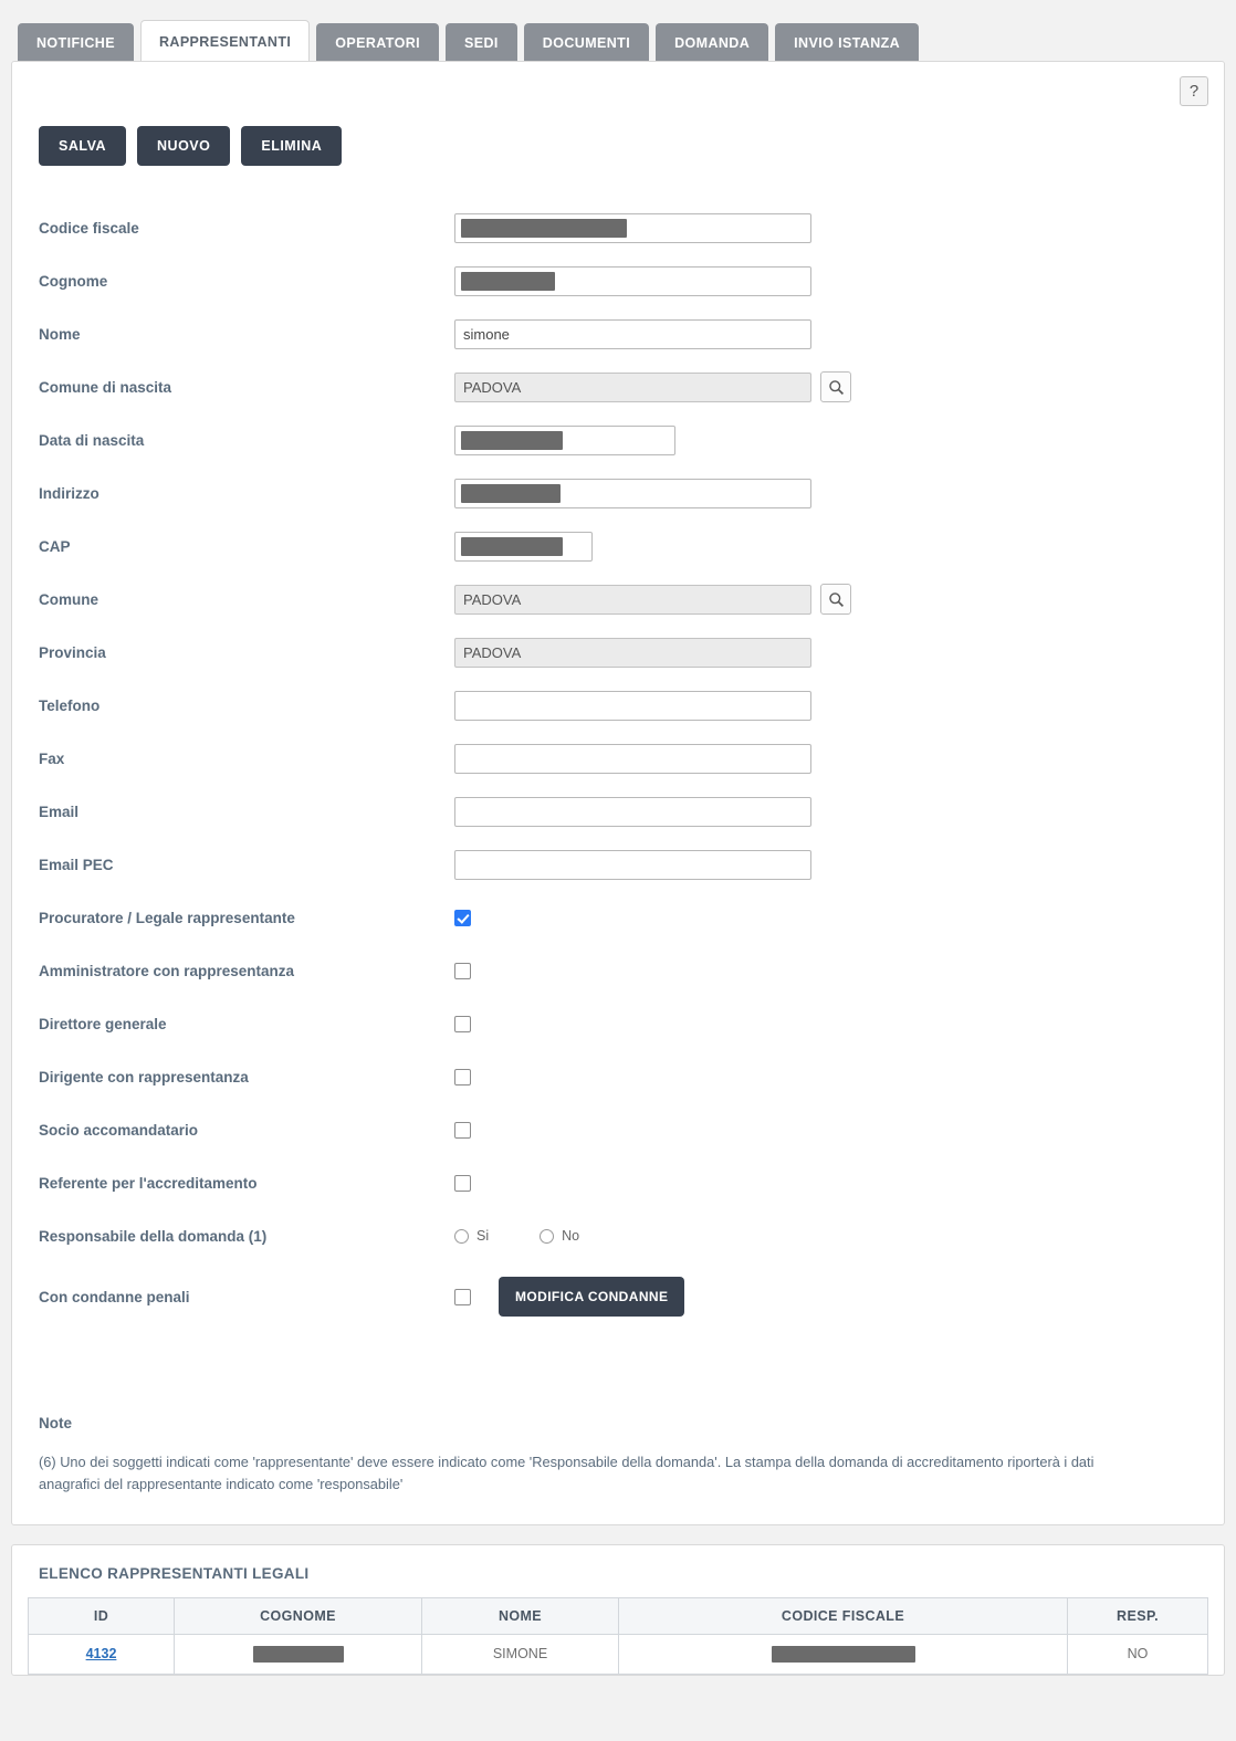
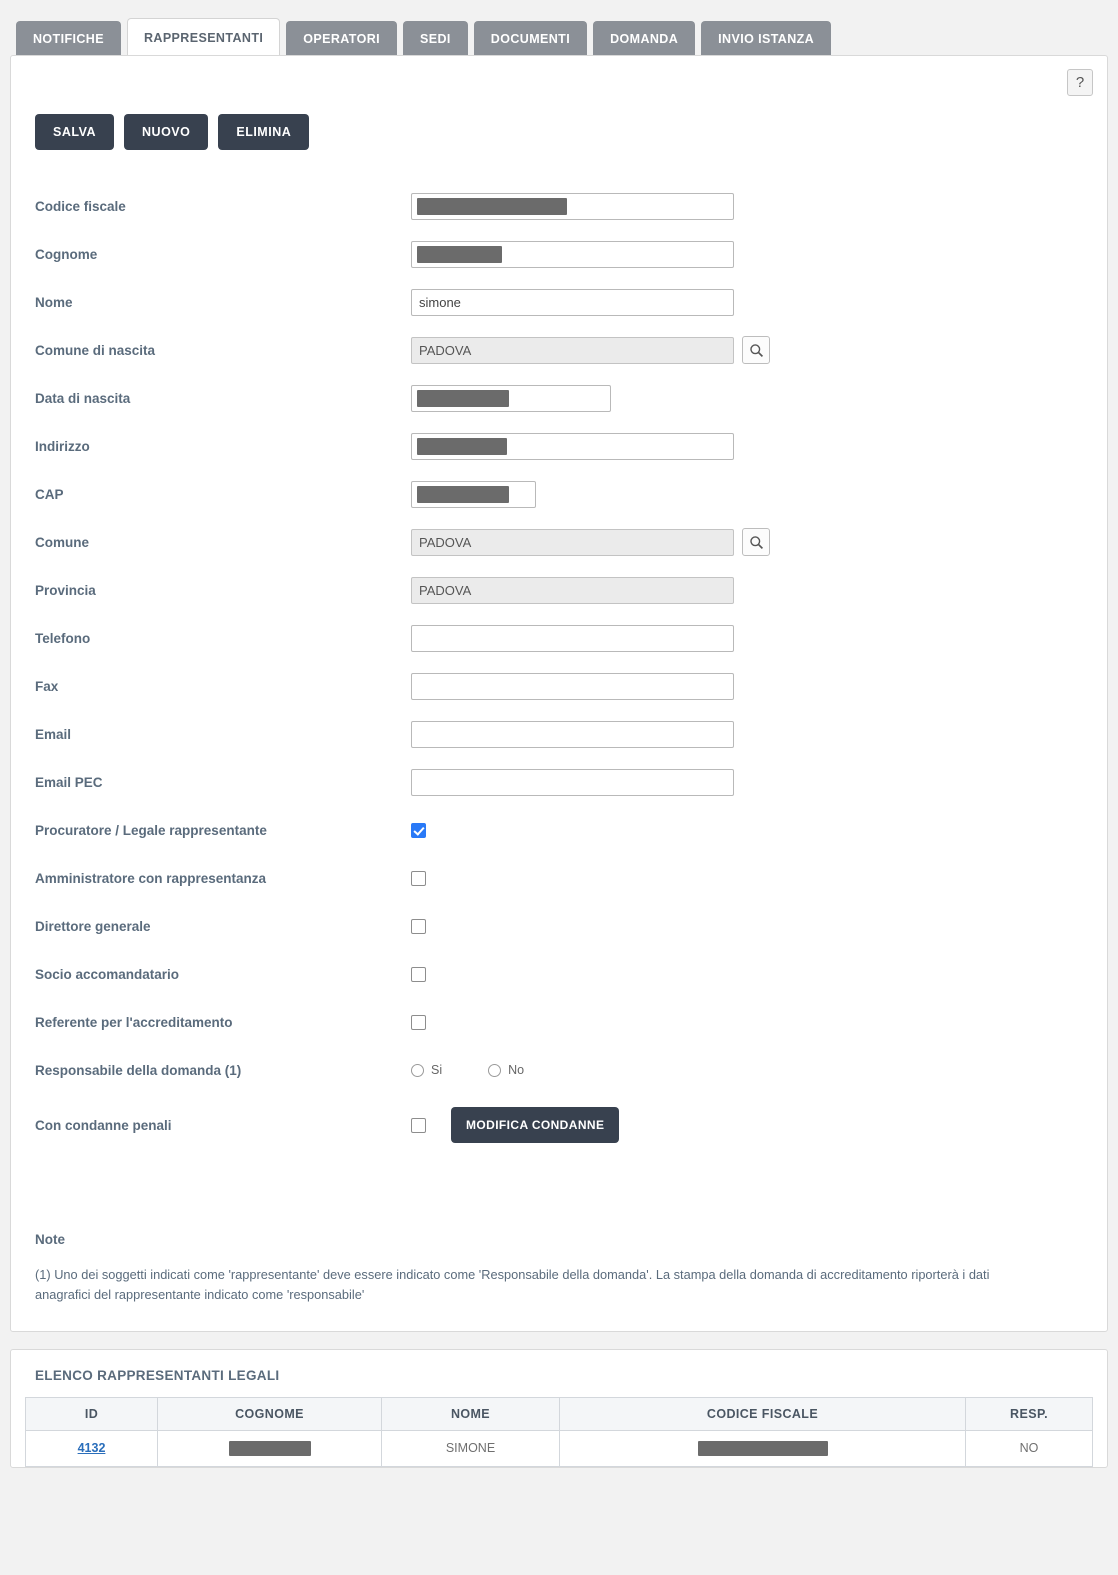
  NOTIFICHE
  RAPPRESENTANTI
  OPERATORI
  SEDI
  DOCUMENTI
  DOMANDA
  INVIO ISTANZA
  ?
  SALVA
  NUOVO
  ELIMINA
  Codice fiscale
  Cognome
  Nome
  simone
  Comune di nascita
  PADOVA
  Data di nascita
  Indirizzo
  CAP
  Comune
  PADOVA
  Provincia
  PADOVA
  Telefono
  Fax
  Email
  Email PEC
  Procuratore / Legale rappresentante
  Amministratore con rappresentanza
  Direttore generale
- Dirigente con rappresentanza
  Socio accomandatario
  Referente per l'accreditamento
  Responsabile della domanda (1)
  Si
  No
  Con condanne penali
  MODIFICA CONDANNE
  Note
- (6) Uno dei soggetti indicati come 'rappresentante' deve essere indicato come 'Responsabile della domanda'. La stampa della domanda di accreditamento riporterà i dati anagrafici del rappresentante indicato come 'responsabile'
+ (1) Uno dei soggetti indicati come 'rappresentante' deve essere indicato come 'Responsabile della domanda'. La stampa della domanda di accreditamento riporterà i dati anagrafici del rappresentante indicato come 'responsabile'
  ELENCO RAPPRESENTANTI LEGALI
  ID	COGNOME	NOME	CODICE FISCALE	RESP.
  4132		SIMONE		NO
